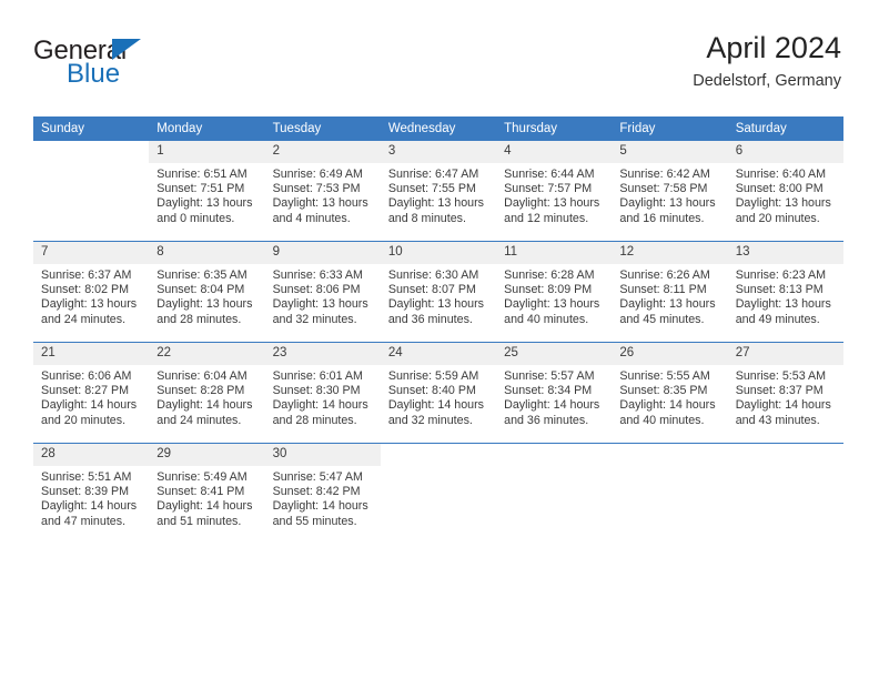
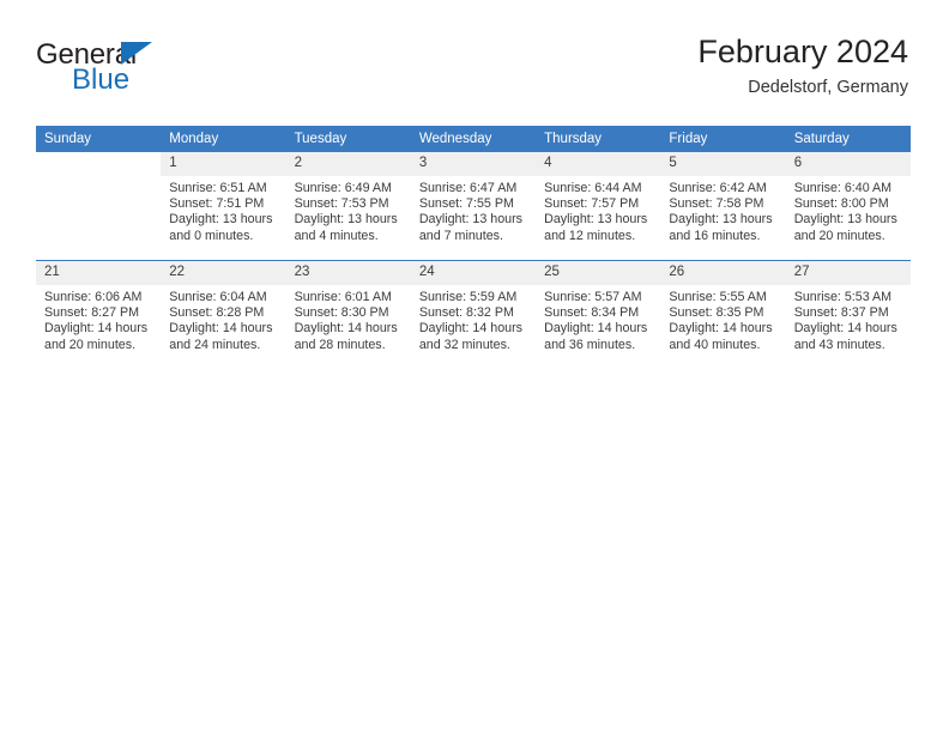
  General
  Blue
- April 2024
+ February 2024
  Dedelstorf, Germany
  Sunday	Monday	Tuesday	Wednesday	Thursday	Friday	Saturday
- 	1Sunrise: 6:51 AMSunset: 7:51 PMDaylight: 13 hoursand 0 minutes.	2Sunrise: 6:49 AMSunset: 7:53 PMDaylight: 13 hoursand 4 minutes.	3Sunrise: 6:47 AMSunset: 7:55 PMDaylight: 13 hoursand 8 minutes.	4Sunrise: 6:44 AMSunset: 7:57 PMDaylight: 13 hoursand 12 minutes.	5Sunrise: 6:42 AMSunset: 7:58 PMDaylight: 13 hoursand 16 minutes.	6Sunrise: 6:40 AMSunset: 8:00 PMDaylight: 13 hoursand 20 minutes.
+ 	1Sunrise: 6:51 AMSunset: 7:51 PMDaylight: 13 hoursand 0 minutes.	2Sunrise: 6:49 AMSunset: 7:53 PMDaylight: 13 hoursand 4 minutes.	3Sunrise: 6:47 AMSunset: 7:55 PMDaylight: 13 hoursand 7 minutes.	4Sunrise: 6:44 AMSunset: 7:57 PMDaylight: 13 hoursand 12 minutes.	5Sunrise: 6:42 AMSunset: 7:58 PMDaylight: 13 hoursand 16 minutes.	6Sunrise: 6:40 AMSunset: 8:00 PMDaylight: 13 hoursand 20 minutes.
- 7Sunrise: 6:37 AMSunset: 8:02 PMDaylight: 13 hoursand 24 minutes.	8Sunrise: 6:35 AMSunset: 8:04 PMDaylight: 13 hoursand 28 minutes.	9Sunrise: 6:33 AMSunset: 8:06 PMDaylight: 13 hoursand 32 minutes.	10Sunrise: 6:30 AMSunset: 8:07 PMDaylight: 13 hoursand 36 minutes.	11Sunrise: 6:28 AMSunset: 8:09 PMDaylight: 13 hoursand 40 minutes.	12Sunrise: 6:26 AMSunset: 8:11 PMDaylight: 13 hoursand 45 minutes.	13Sunrise: 6:23 AMSunset: 8:13 PMDaylight: 13 hoursand 49 minutes.
- 21Sunrise: 6:06 AMSunset: 8:27 PMDaylight: 14 hoursand 20 minutes.	22Sunrise: 6:04 AMSunset: 8:28 PMDaylight: 14 hoursand 24 minutes.	23Sunrise: 6:01 AMSunset: 8:30 PMDaylight: 14 hoursand 28 minutes.	24Sunrise: 5:59 AMSunset: 8:40 PMDaylight: 14 hoursand 32 minutes.	25Sunrise: 5:57 AMSunset: 8:34 PMDaylight: 14 hoursand 36 minutes.	26Sunrise: 5:55 AMSunset: 8:35 PMDaylight: 14 hoursand 40 minutes.	27Sunrise: 5:53 AMSunset: 8:37 PMDaylight: 14 hoursand 43 minutes.
+ 21Sunrise: 6:06 AMSunset: 8:27 PMDaylight: 14 hoursand 20 minutes.	22Sunrise: 6:04 AMSunset: 8:28 PMDaylight: 14 hoursand 24 minutes.	23Sunrise: 6:01 AMSunset: 8:30 PMDaylight: 14 hoursand 28 minutes.	24Sunrise: 5:59 AMSunset: 8:32 PMDaylight: 14 hoursand 32 minutes.	25Sunrise: 5:57 AMSunset: 8:34 PMDaylight: 14 hoursand 36 minutes.	26Sunrise: 5:55 AMSunset: 8:35 PMDaylight: 14 hoursand 40 minutes.	27Sunrise: 5:53 AMSunset: 8:37 PMDaylight: 14 hoursand 43 minutes.
- 28Sunrise: 5:51 AMSunset: 8:39 PMDaylight: 14 hoursand 47 minutes.	29Sunrise: 5:49 AMSunset: 8:41 PMDaylight: 14 hoursand 51 minutes.	30Sunrise: 5:47 AMSunset: 8:42 PMDaylight: 14 hoursand 55 minutes.
